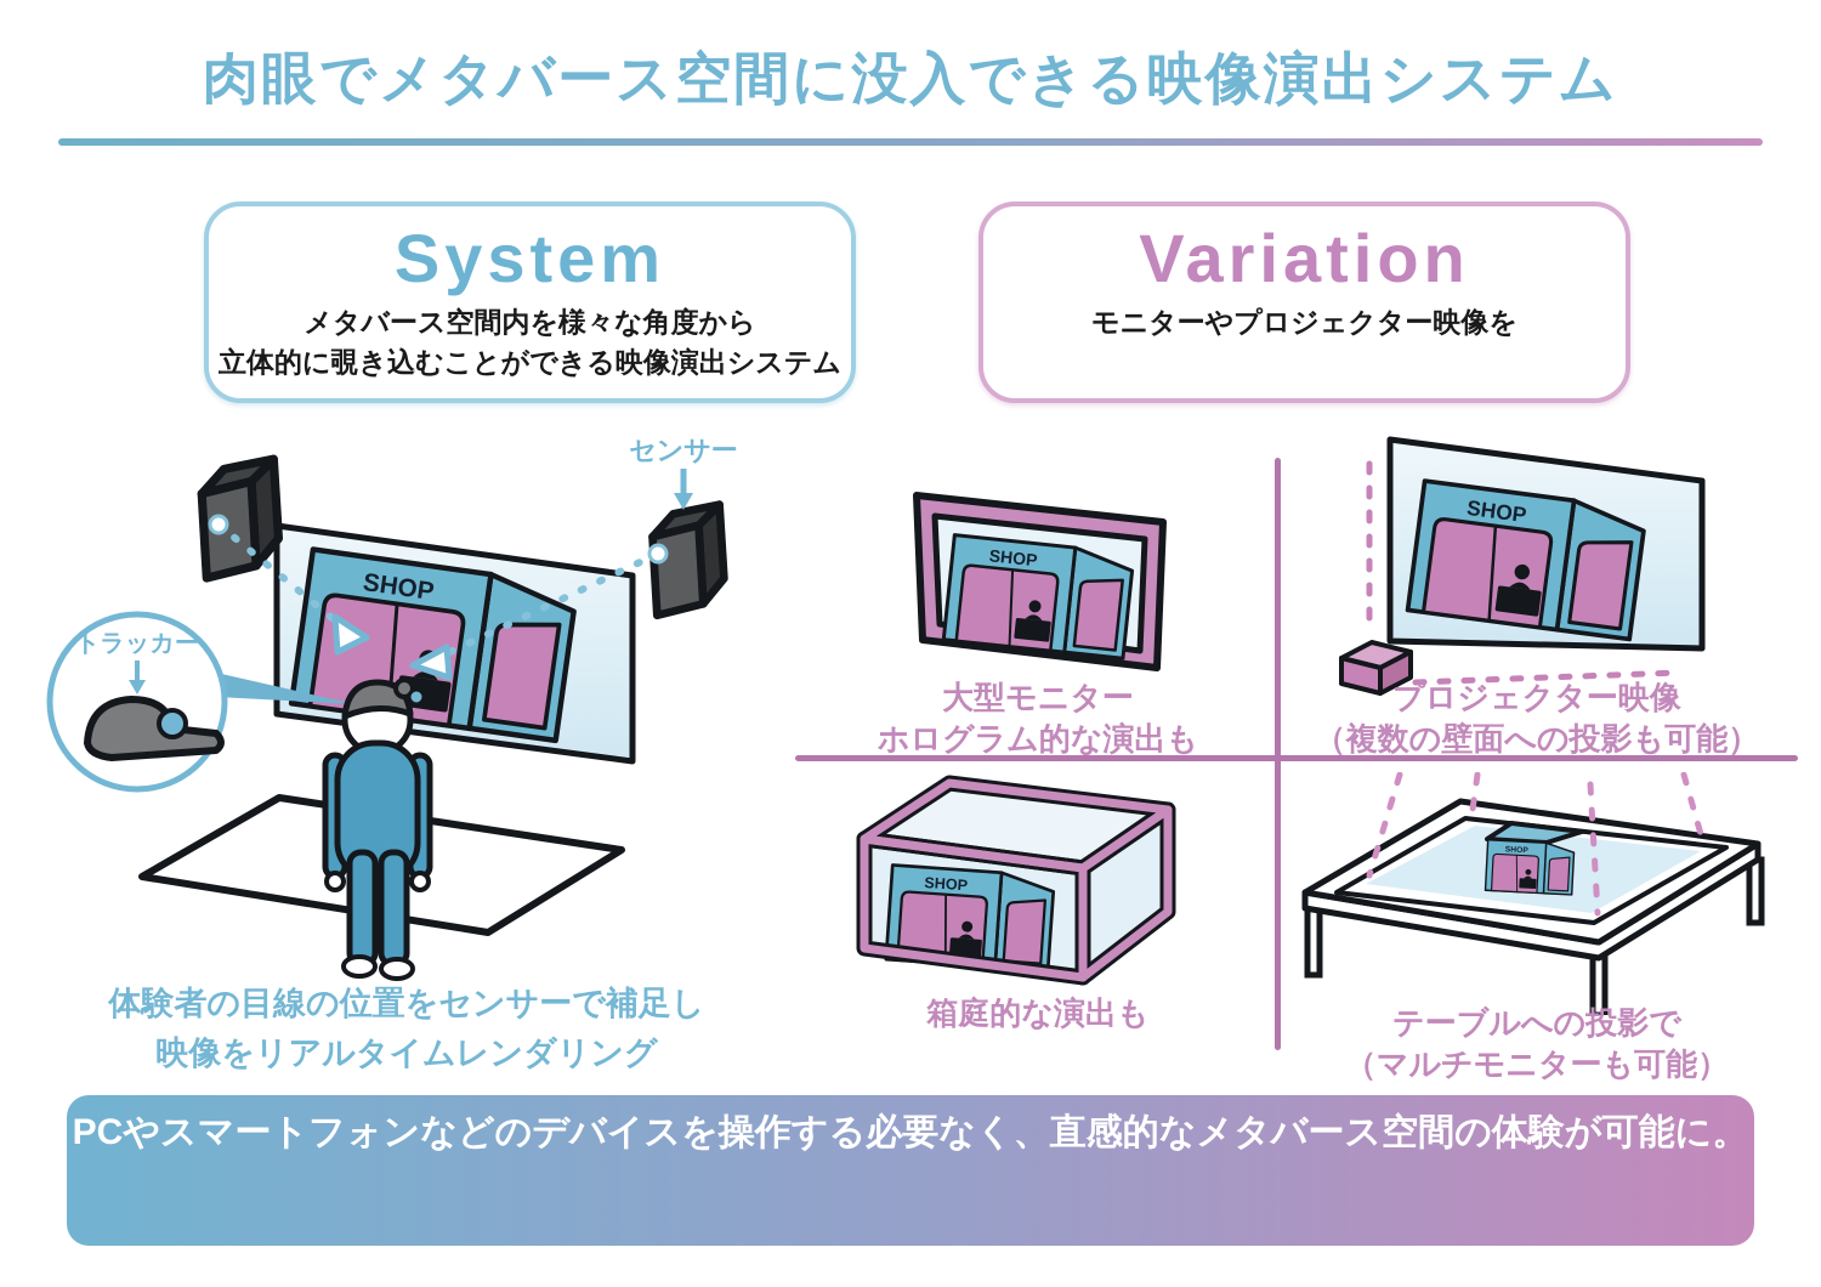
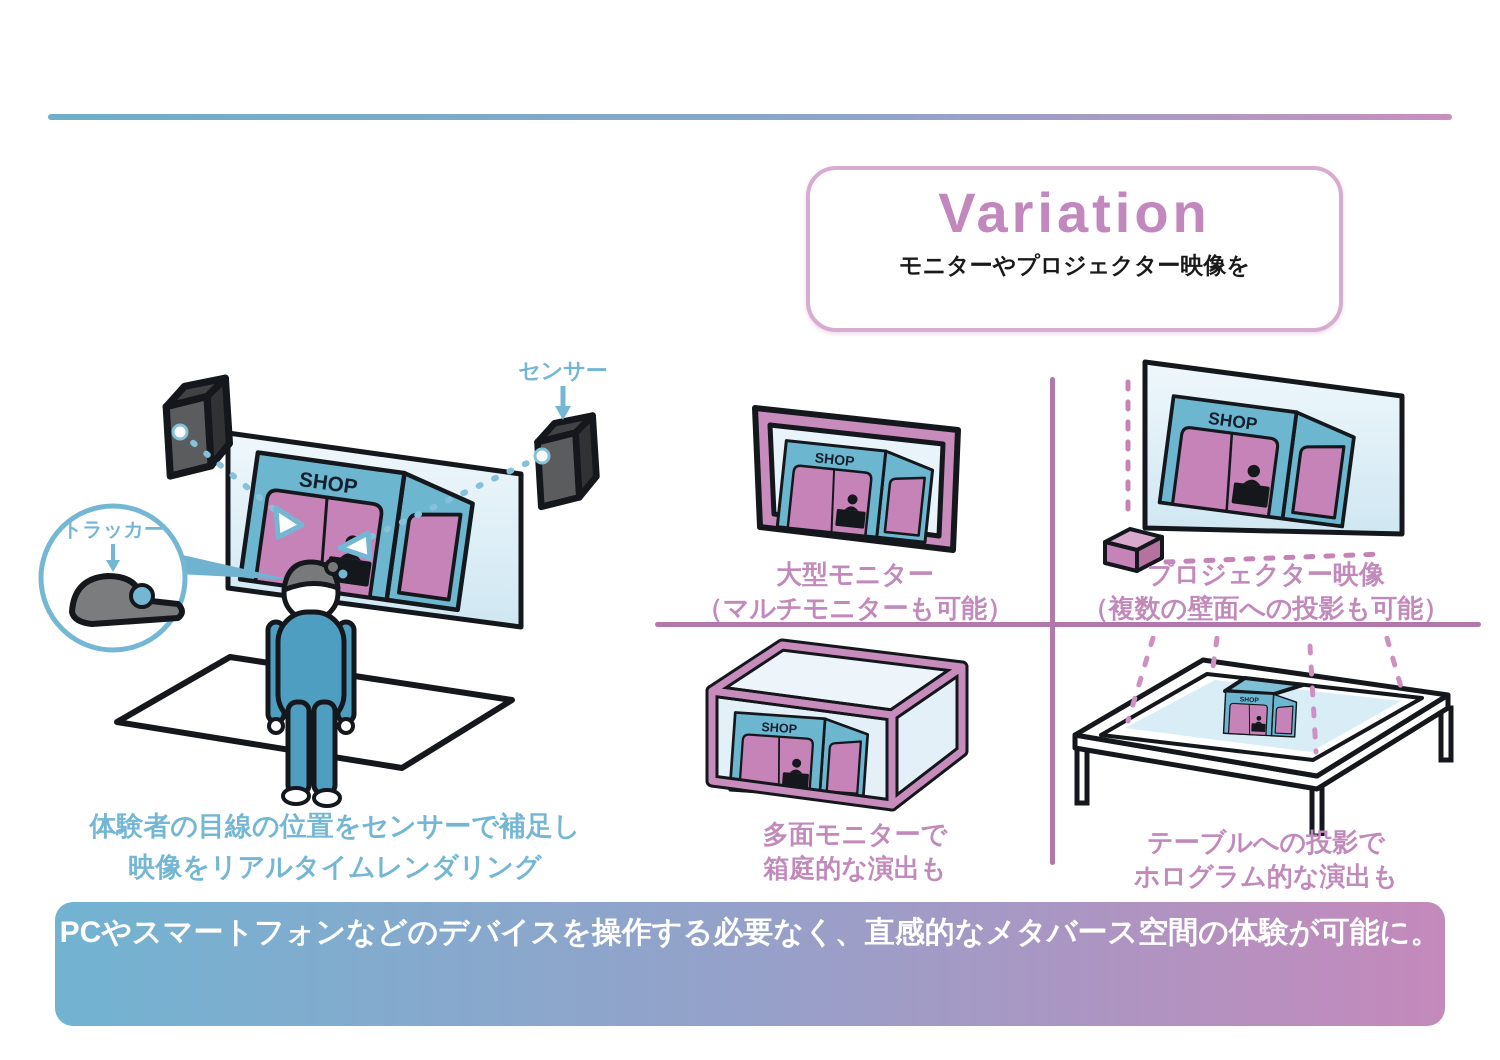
- 肉眼でメタバース空間に没入できる映像演出システム
- System
- メタバース空間内を様々な角度から
- 立体的に覗き込むことができる映像演出システム
  Variation
  モニターやプロジェクター映像を
  センサー
  トラッカー
  体験者の目線の位置をセンサーで補足し
  映像をリアルタイムレンダリング
  大型モニター
- ホログラム的な演出も
+ （マルチモニターも可能）
  プロジェクター映像
  （複数の壁面への投影も可能）
+ 多面モニターで
  箱庭的な演出も
  テーブルへの投影で
- （マルチモニターも可能）
+ ホログラム的な演出も
  PCやスマートフォンなどのデバイスを操作する必要なく、直感的なメタバース空間の体験が可能に。
